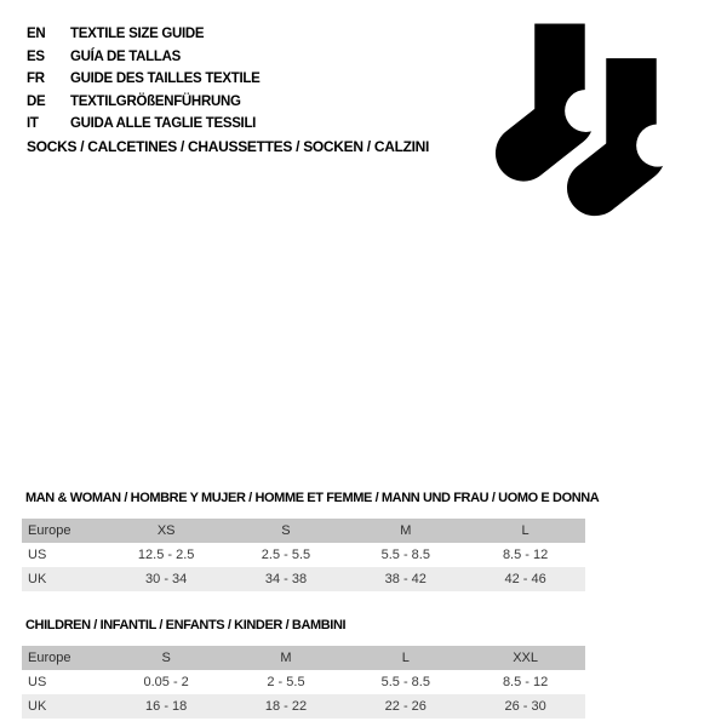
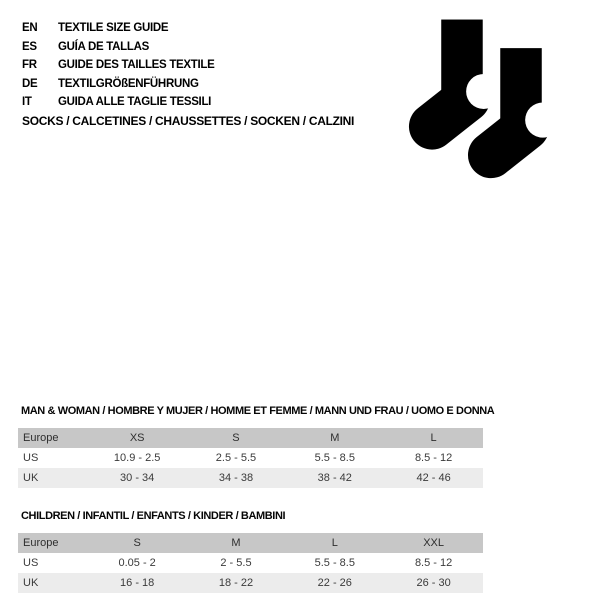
  EN
  TEXTILE SIZE GUIDE
  ES
  GUÍA DE TALLAS
  FR
  GUIDE DES TAILLES TEXTILE
  DE
  TEXTILGRÖßENFÜHRUNG
  IT
  GUIDA ALLE TAGLIE TESSILI
  SOCKS / CALCETINES / CHAUSSETTES / SOCKEN / CALZINI
  MAN & WOMAN / HOMBRE Y MUJER / HOMME ET FEMME / MANN UND FRAU / UOMO E DONNA
  Europe	XS	S	M	L
- US	12.5 - 2.5	2.5 - 5.5	5.5 - 8.5	8.5 - 12
+ US	10.9 - 2.5	2.5 - 5.5	5.5 - 8.5	8.5 - 12
  UK	30 - 34	34 - 38	38 - 42	42 - 46
  CHILDREN / INFANTIL / ENFANTS / KINDER / BAMBINI
  Europe	S	M	L	XXL
  US	0.05 - 2	2 - 5.5	5.5 - 8.5	8.5 - 12
  UK	16 - 18	18 - 22	22 - 26	26 - 30
